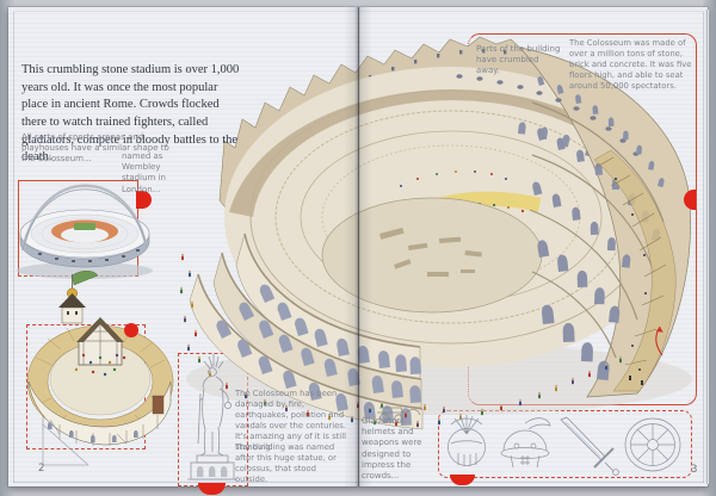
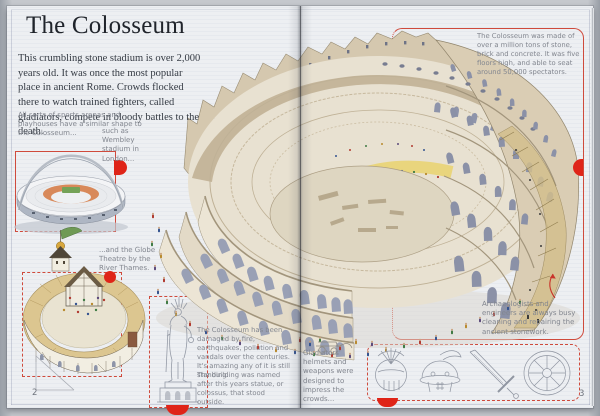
+ The Colosseum
- This crumbling stone stadium is over 1,000 years old. It was once the most popular place in ancient Rome. Crowds flocked there to watch trained fighters, called gladiators, compete in bloody battles to the death.
+ This crumbling stone stadium is over 2,000 years old. It was once the most popular place in ancient Rome. Crowds flocked there to watch trained fighters, called gladiators, compete in bloody battles to the death.
- named as Wembley stadium in London...
+ such as Wembley stadium in London...
+ ...and the Globe Theatre by the River Thames.
  The Colosseum has been damaged by fire, earthquakes, pollution and vandals over the centuries It's amazing any of it is sti standing.
- The building was named after this huge statue, or colossus, that stood outside.
+ The building was named after this years statue, or colossus, that stood outside.
- Parts of the building have crumbled away.
  The Colosseum was made of over a million tons of stone, brick and concrete. It was five floors high, and able to seat around 50,000 spectators.
+ Archaeologists and engineers are always busy cleaning and repairing the ancient stonework.
  adiators' lmets and apons were signed to press the wds...
  2
  3
